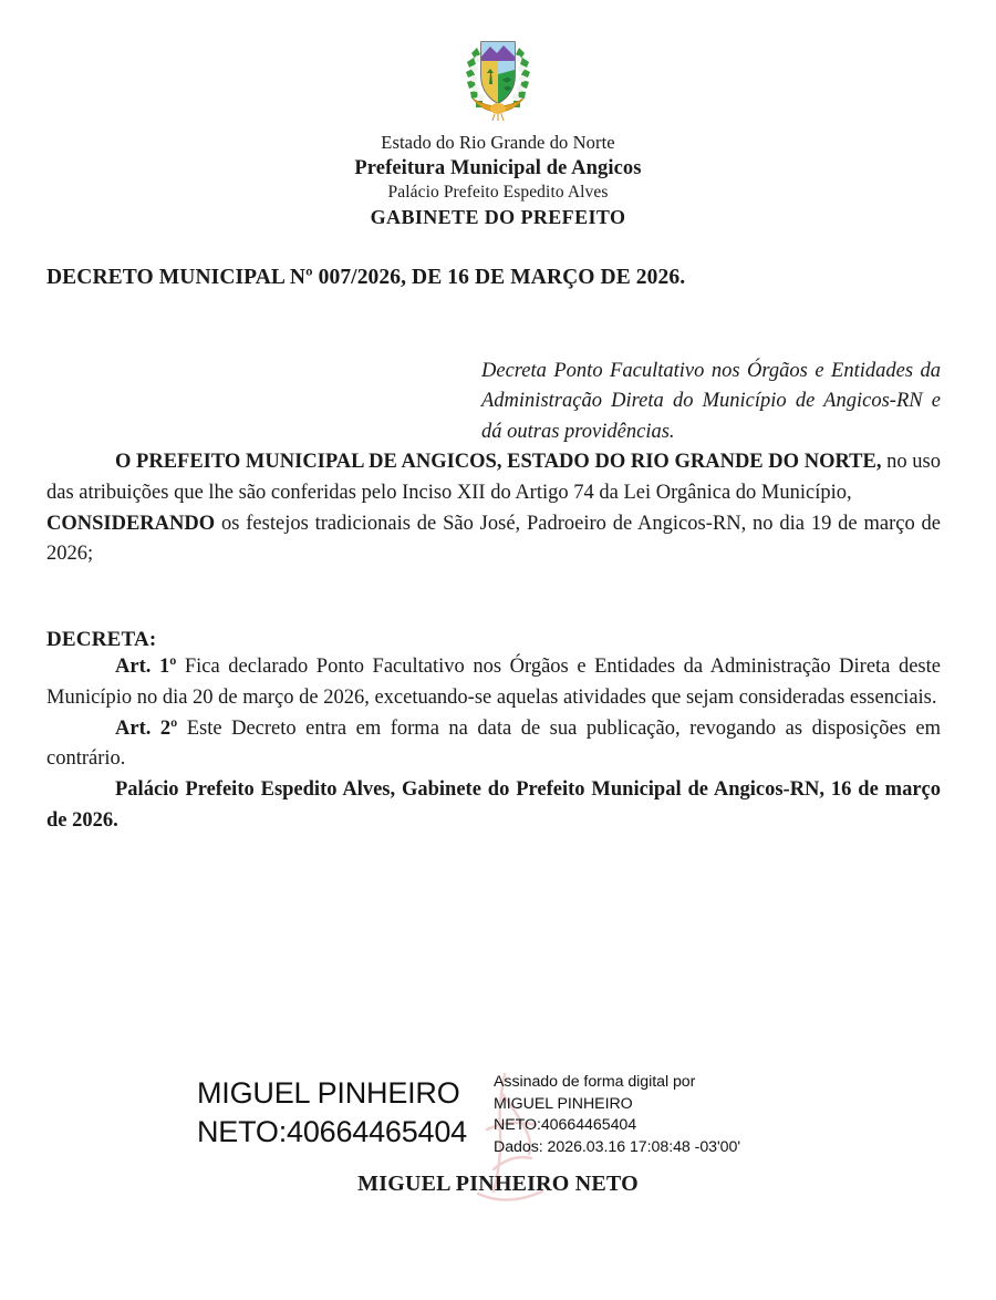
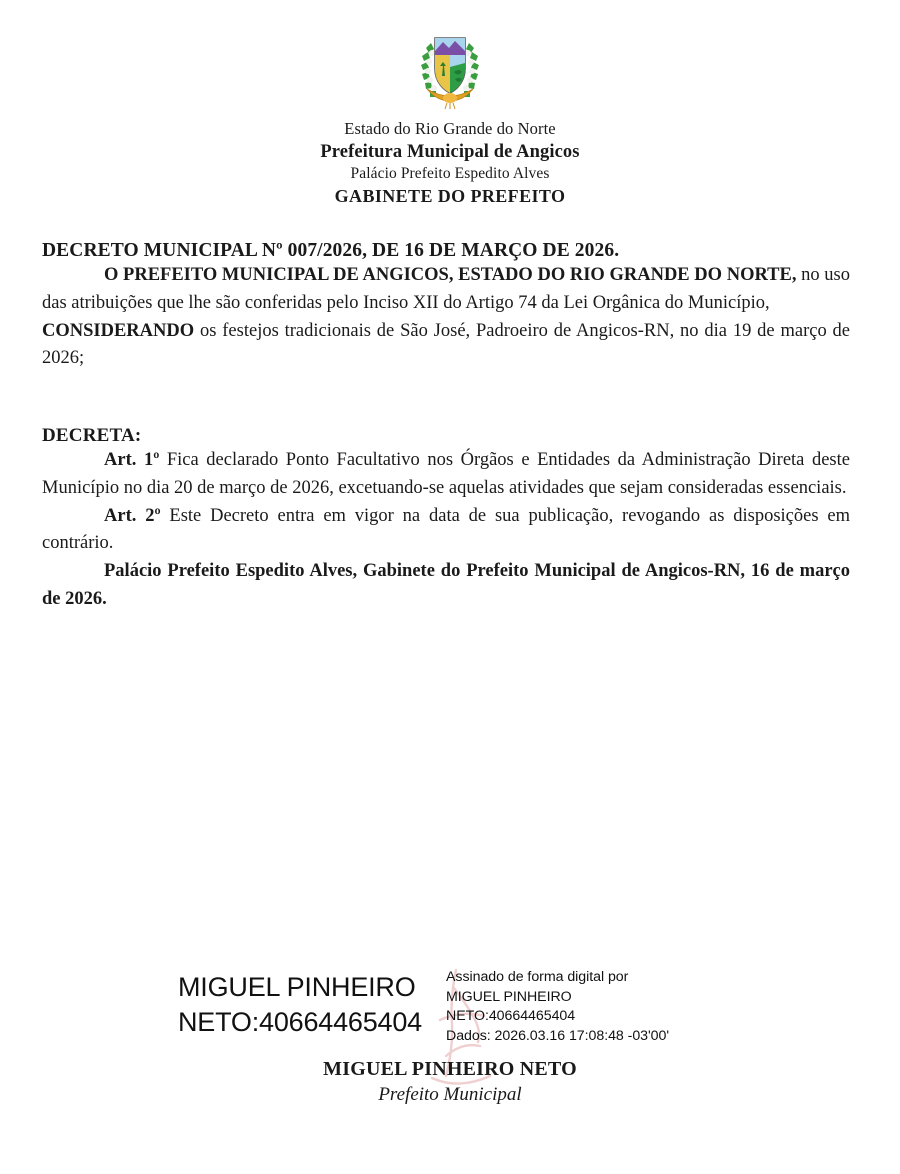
  Estado do Rio Grande do Norte
  Prefeitura Municipal de Angicos
  Palácio Prefeito Espedito Alves
  GABINETE DO PREFEITO
  DECRETO MUNICIPAL Nº 007/2026, DE 16 DE MARÇO DE 2026.
- Decreta Ponto Facultativo nos Órgãos e Entidades da Administração Direta do Município de Angicos-RN e dá outras providências.
  O PREFEITO MUNICIPAL DE ANGICOS, ESTADO DO RIO GRANDE DO NORTE, no uso das atribuições que lhe são conferidas pelo Inciso XII do Artigo 74 da Lei Orgânica do Município,
  CONSIDERANDO os festejos tradicionais de São José, Padroeiro de Angicos-RN, no dia 19 de março de 2026;
  DECRETA:
  Art. 1º Fica declarado Ponto Facultativo nos Órgãos e Entidades da Administração Direta deste Município no dia 20 de março de 2026, excetuando-se aquelas atividades que sejam consideradas essenciais.
- Art. 2º Este Decreto entra em forma na data de sua publicação, revogando as disposições em contrário.
+ Art. 2º Este Decreto entra em vigor na data de sua publicação, revogando as disposições em contrário.
  Palácio Prefeito Espedito Alves, Gabinete do Prefeito Municipal de Angicos-RN, 16 de março de 2026.
  MIGUEL PINHEIRO
  NETO:40664465404
  Assinado de forma digital por
  MIGUEL PINHEIRO
  NETO:40664465404
  Dados: 2026.03.16 17:08:48 -03'00'
  MIGUEL PINHEIRO NETO
+ Prefeito Municipal
